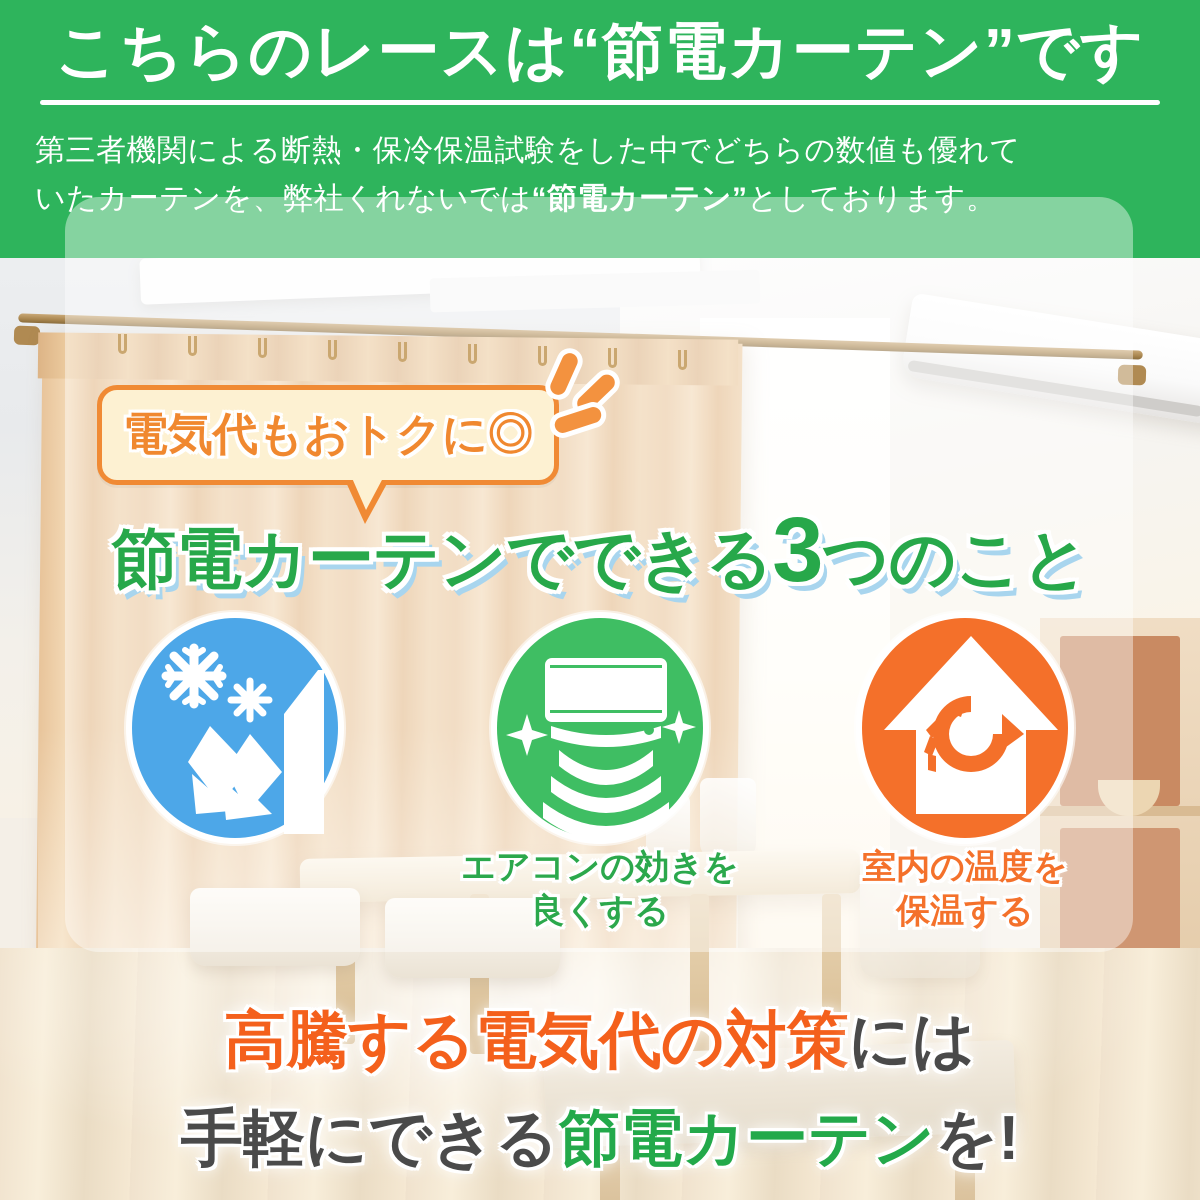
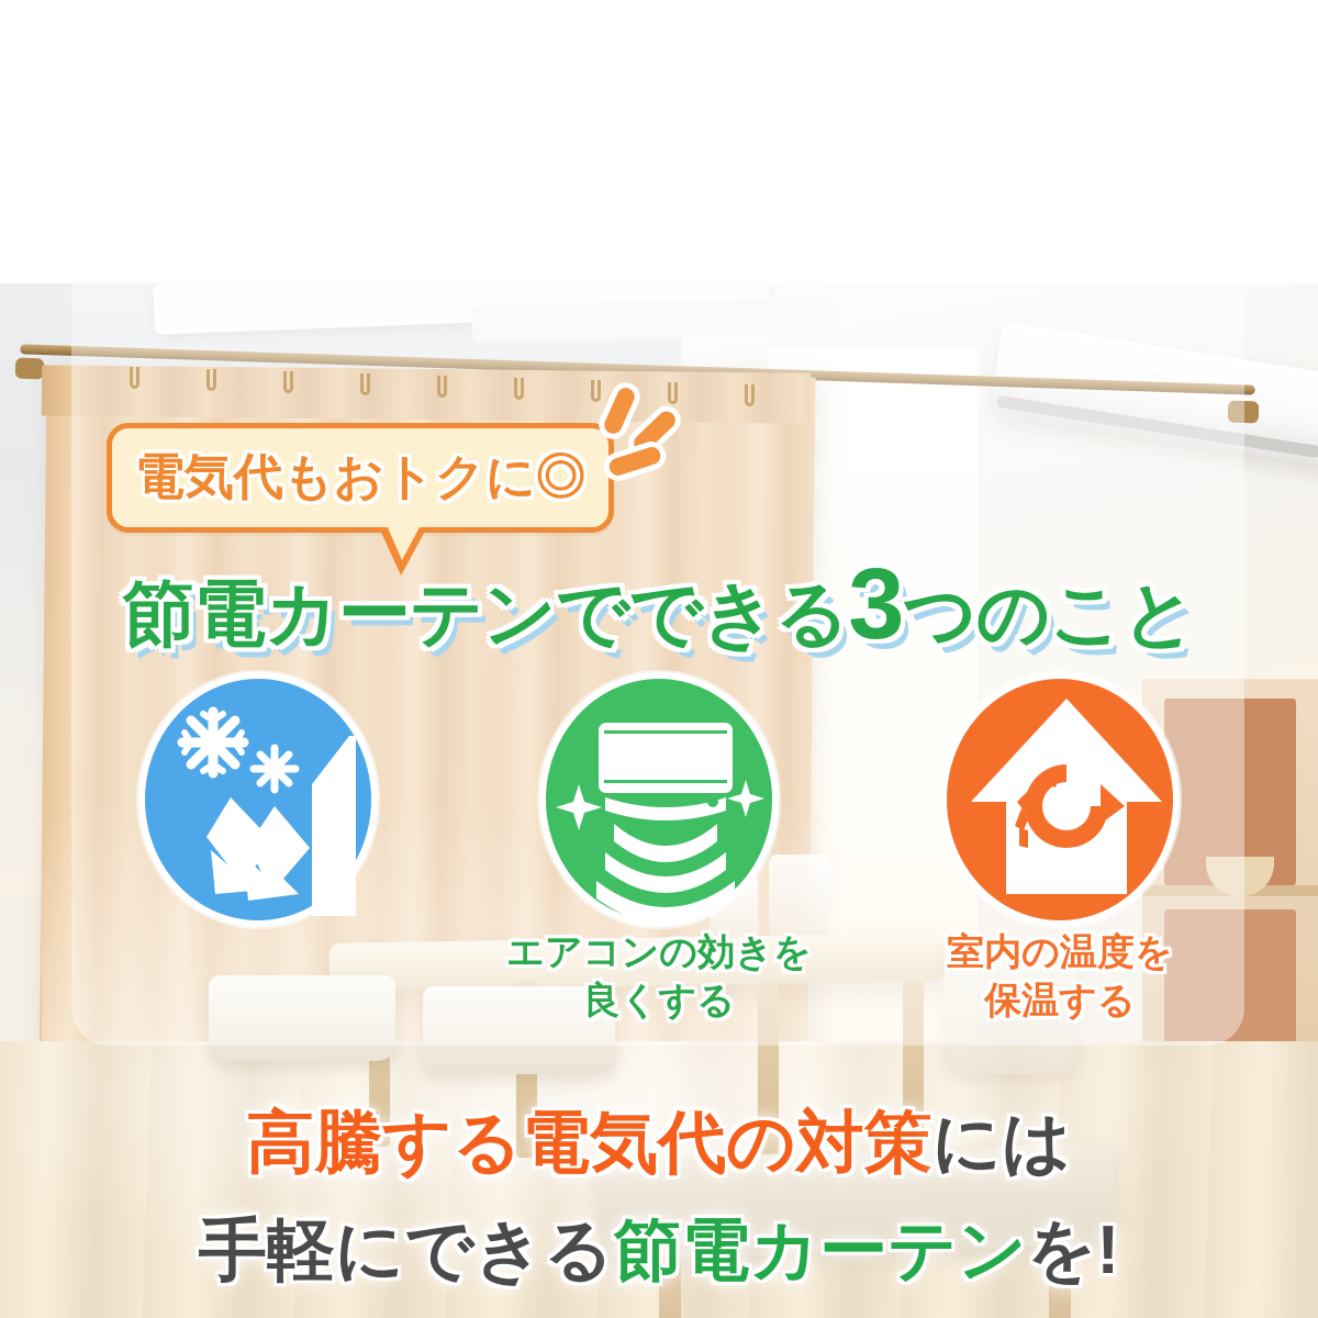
- こちらのレースは“節電カーテン”です
- 第三者機関による断熱・保冷保温試験をした中でどちらの数値も優れて
- いたカーテンを、弊社くれないでは“節電カーテン”としております。
  電気代もおトクに◎
  節電カーテンでできる3つのこと
  エアコンの効きを
  良くする
  室内の温度を
  保温する
  高騰する電気代の対策には
  手軽にできる節電カーテンを!
